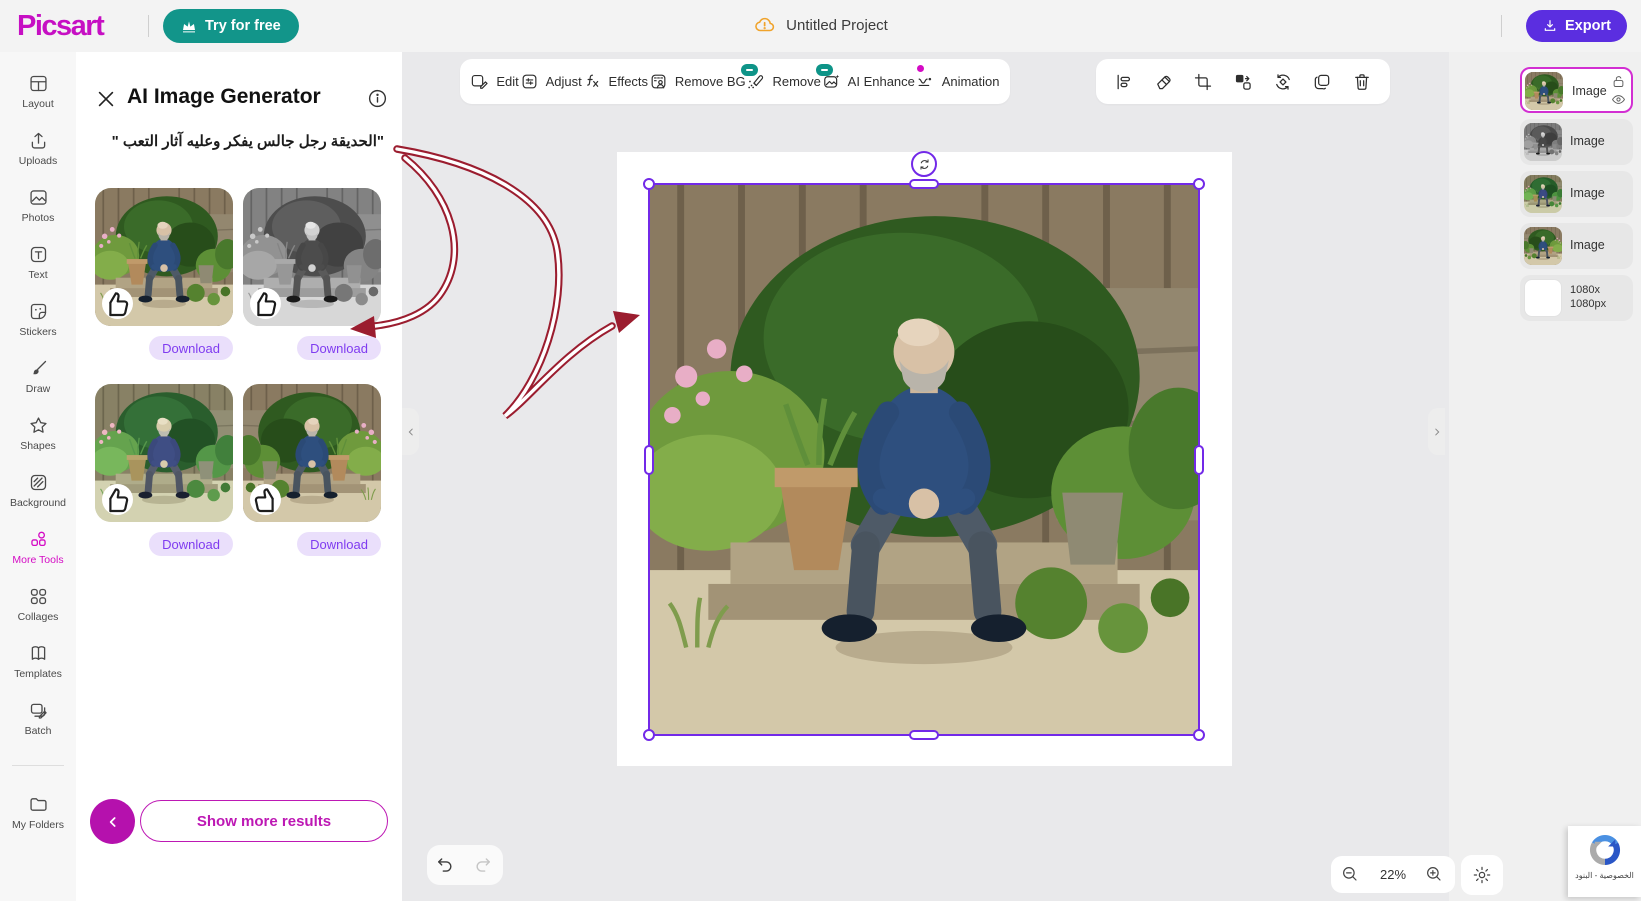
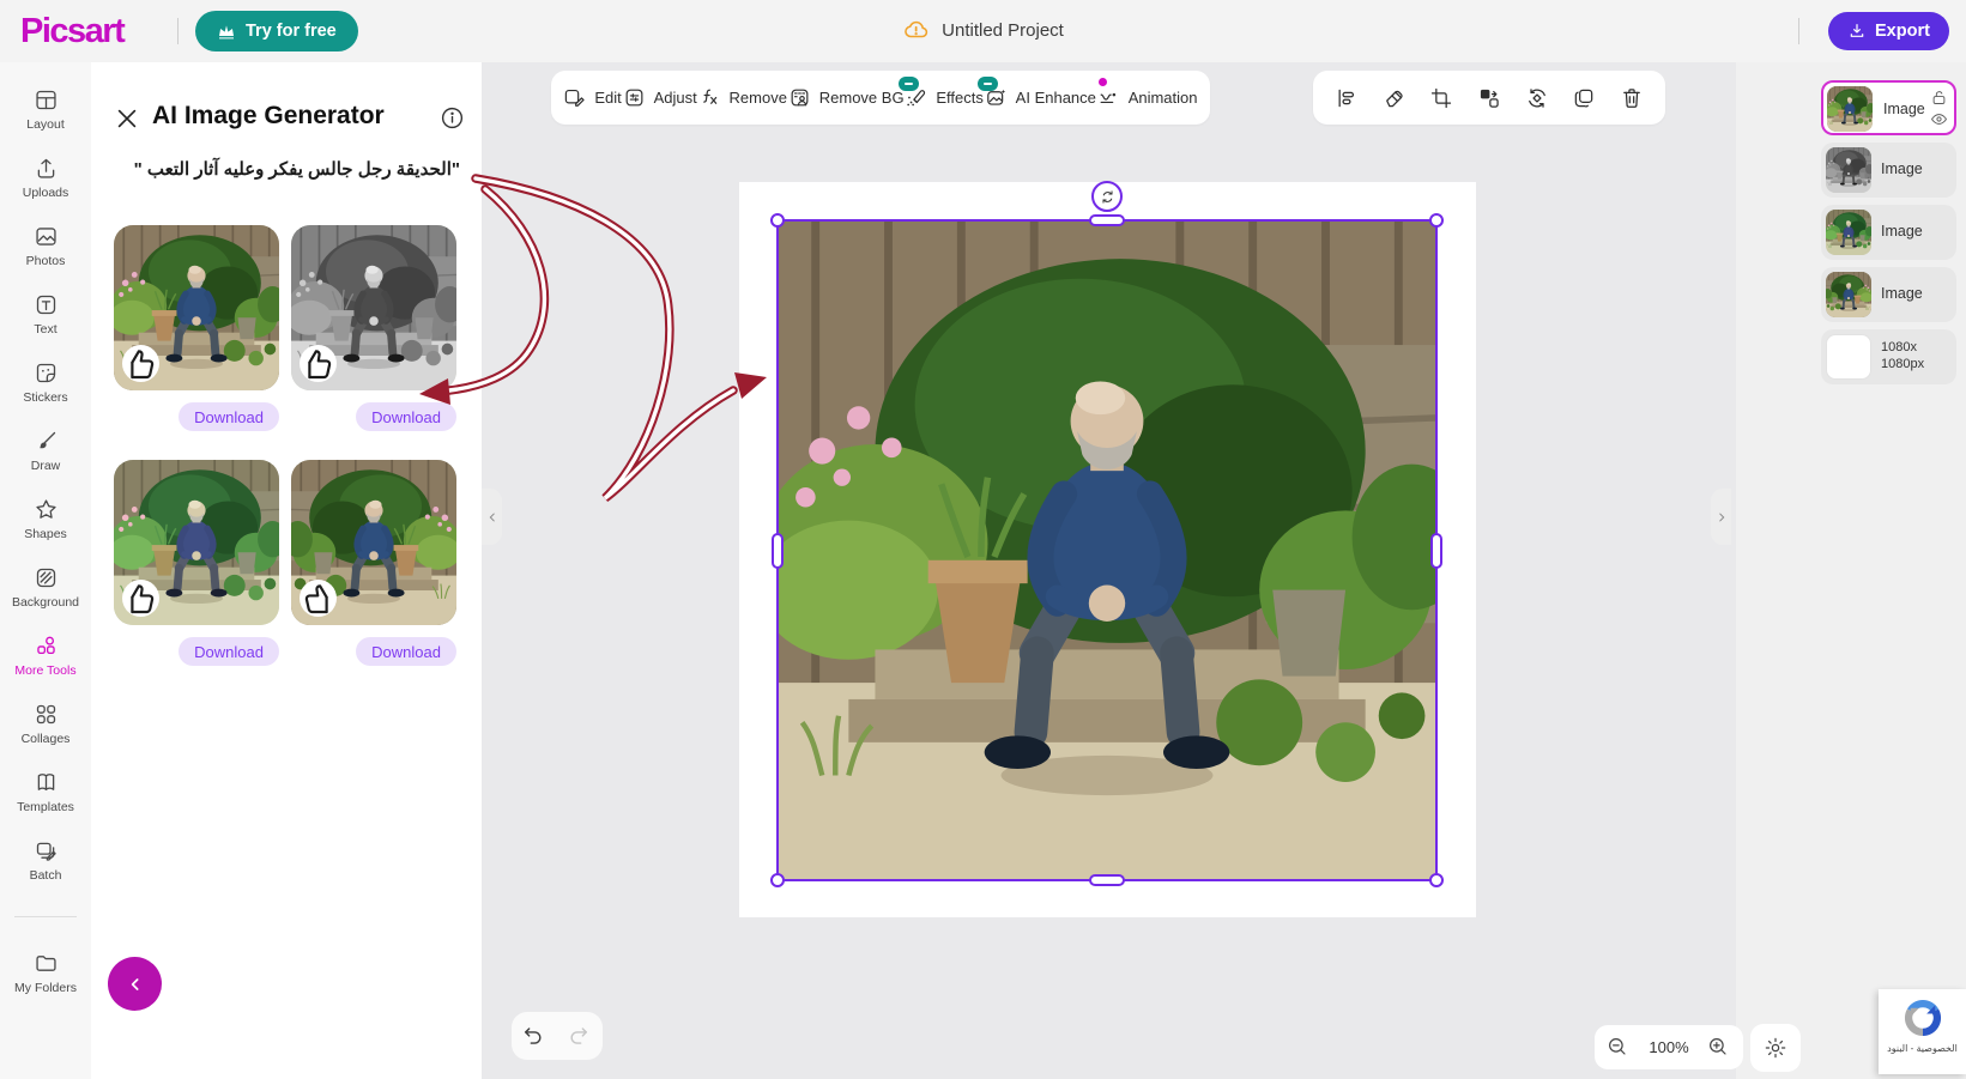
  Picsart
  Try for free
  Untitled Project
  Export
  Layout
  Uploads
  Photos
  Text
  Stickers
  Draw
  Shapes
  Background
  More Tools
  Collages
  Templates
  Batch
  My Folders
  AI Image Generator
  "الحديقة رجل جالس يفكر وعليه آثار التعب "
  Download
  Download
  Download
  Download
- Show more results
  Edit
  Adjust
- Effects
+ Remove
  Remove BG
- Remove
+ Effects
  AI Enhance
  Animation
  Image
  Image
  Image
  Image
  1080x
  1080px
- 22%
+ 100%
  الخصوصية - البنود
